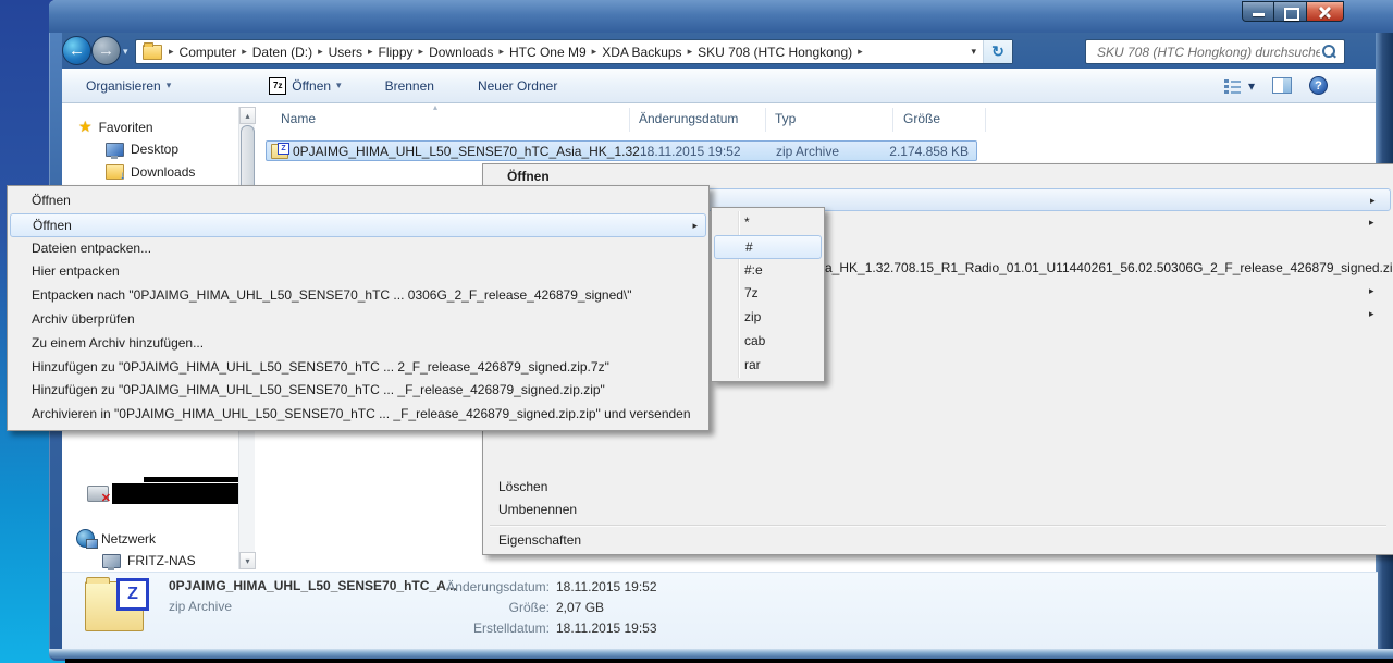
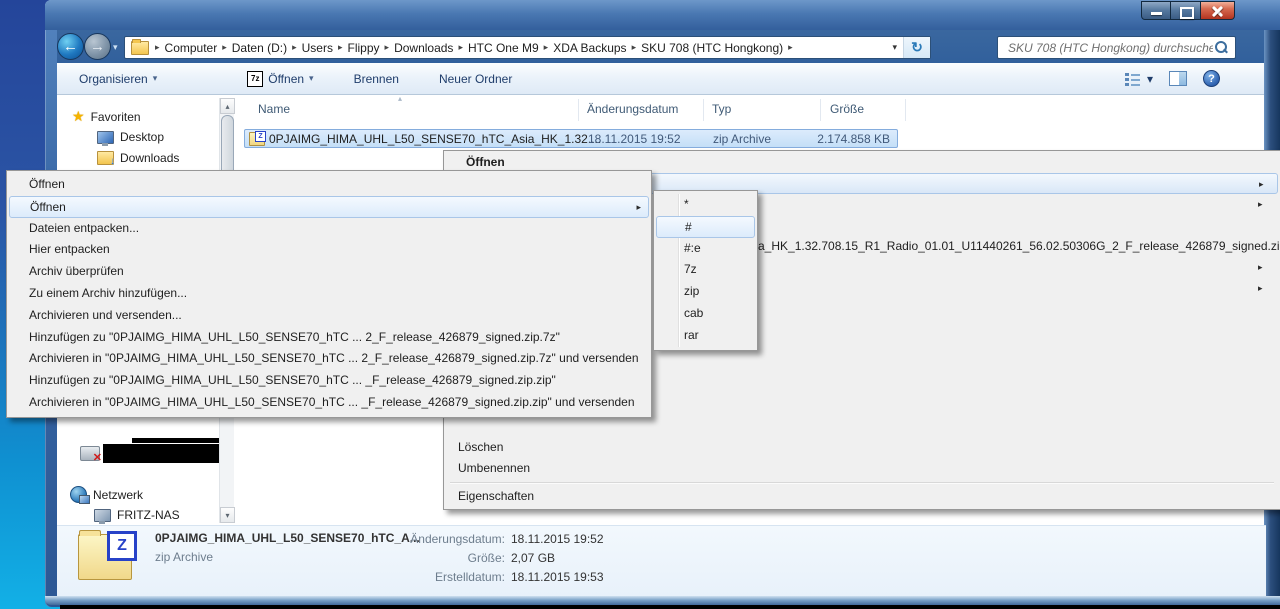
  ←
  →
  ▾
  ▸
  Computer
  ▸
  Daten (D:)
  ▸
  Users
  ▸
  Flippy
  ▸
  Downloads
  ▸
  HTC One M9
  ▸
  XDA Backups
  ▸
  SKU 708 (HTC Hongkong)
  ▸
  ▾
  ↻
  SKU 708 (HTC Hongkong) durchsuch
  Organisieren
  ▾
  7z
  Öffnen
  ▾
  Brennen
  Neuer Ordner
  ▾
  ?
  ★
  Favoriten
  Desktop
  ↓
  Downloads
  Netzwerk
  FRITZ-NAS
  ▴
  ▾
  Name
  ▴
  Änderungsdatum
  Typ
  Größe
  0PJAIMG_HIMA_UHL_L50_SENSE70_hTC_Asia_HK_1.32....
  18.11.2015 19:52
  zip Archive
  2.174.858 KB
  Z
  0PJAIMG_HIMA_UHL_L50_SENSE70_hTC_A...
  zip Archive
  Änderungsdatum:
  18.11.2015 19:52
  Größe:
  2,07 GB
  Erstelldatum:
  18.11.2015 19:53
  Öffnen
  ▸
  ▸
  a_HK_1.32.708.15_R1_Radio_01.01_U11440261_56.02.50306G_2_F_release_426879_signed.zi
  ▸
  ▸
  Löschen
  Umbenennen
  Eigenschaften
  Öffnen
  Öffnen
  ▸
  Dateien entpacken...
  Hier entpacken
- Entpacken nach "0PJAIMG_HIMA_UHL_L50_SENSE70_hTC ... 0306G_2_F_release_426879_signed\"
  Archiv überprüfen
  Zu einem Archiv hinzufügen...
+ Archivieren und versenden...
  Hinzufügen zu "0PJAIMG_HIMA_UHL_L50_SENSE70_hTC ... 2_F_release_426879_signed.zip.7z"
+ Archivieren in "0PJAIMG_HIMA_UHL_L50_SENSE70_hTC ... 2_F_release_426879_signed.zip.7z" und versenden
  Hinzufügen zu "0PJAIMG_HIMA_UHL_L50_SENSE70_hTC ... _F_release_426879_signed.zip.zip"
  Archivieren in "0PJAIMG_HIMA_UHL_L50_SENSE70_hTC ... _F_release_426879_signed.zip.zip" und versenden
  *
  #
  #:e
  7z
  zip
  cab
  rar
